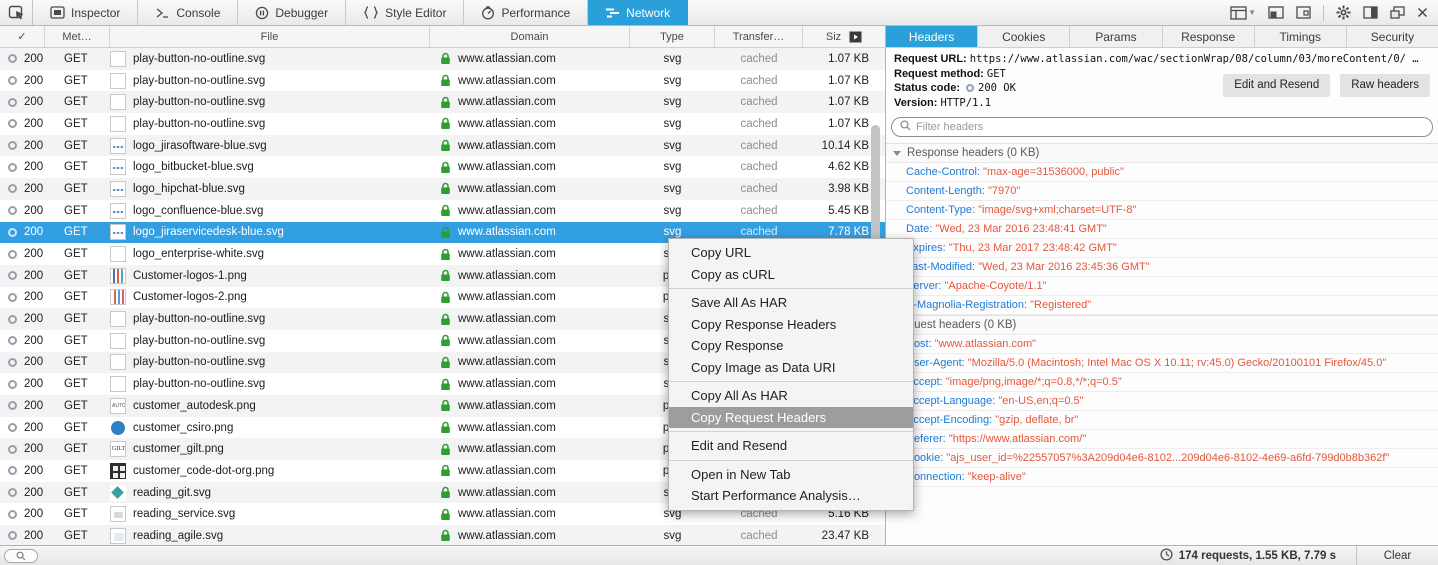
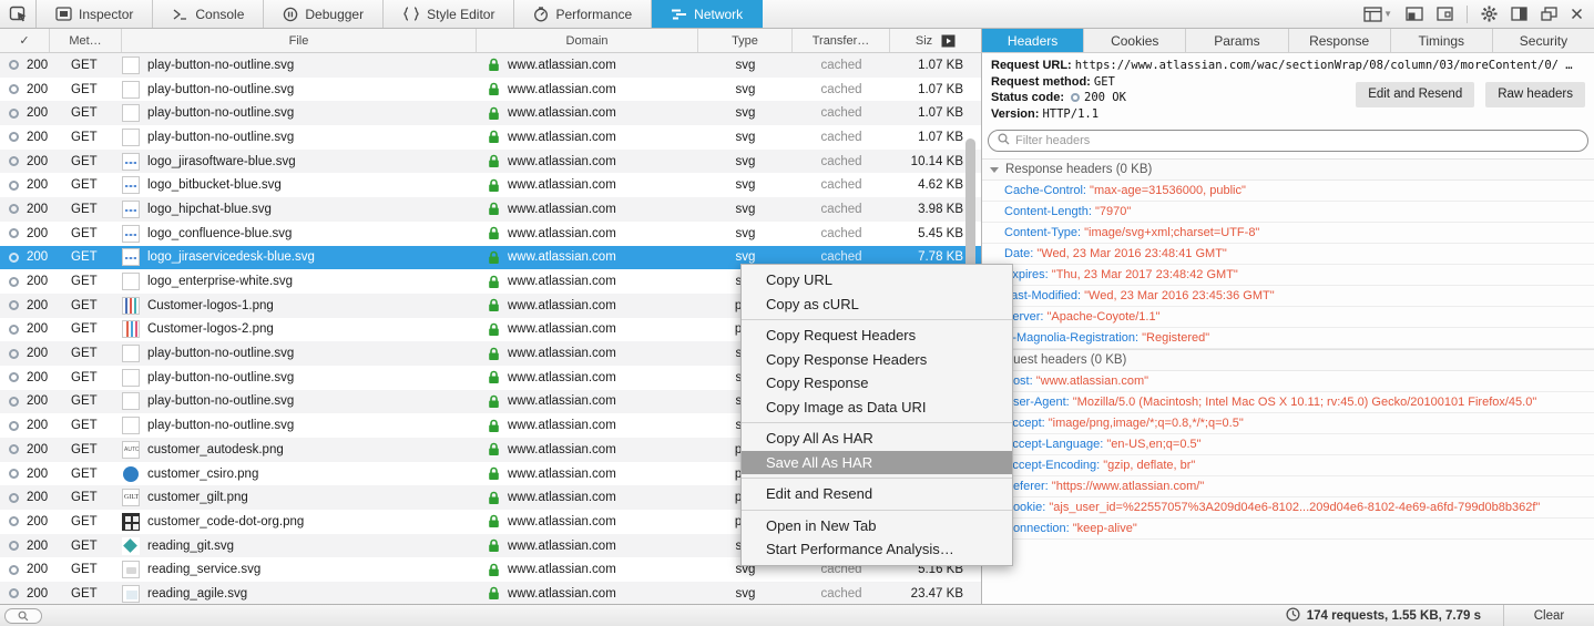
  Inspector
  Console
  Debugger
  Style Editor
  Performance
  Network
  ▼
  ✓
  Met…
  File
  Domain
  Type
  Transfer…
  Siz
  Headers
  Cookies
  Params
  Response
  Timings
  Security
  200
  GET
  play-button-no-outline.svg
  www.atlassian.com
  svg
  cached
  1.07 KB
  200
  GET
  play-button-no-outline.svg
  www.atlassian.com
  svg
  cached
  1.07 KB
  200
  GET
  play-button-no-outline.svg
  www.atlassian.com
  svg
  cached
  1.07 KB
  200
  GET
  play-button-no-outline.svg
  www.atlassian.com
  svg
  cached
  1.07 KB
  200
  GET
  logo_jirasoftware-blue.svg
  www.atlassian.com
  svg
  cached
  10.14 KB
  200
  GET
  logo_bitbucket-blue.svg
  www.atlassian.com
  svg
  cached
  4.62 KB
  200
  GET
  logo_hipchat-blue.svg
  www.atlassian.com
  svg
  cached
  3.98 KB
  200
  GET
  logo_confluence-blue.svg
  www.atlassian.com
  svg
  cached
  5.45 KB
  200
  GET
  logo_jiraservicedesk-blue.svg
  www.atlassian.com
  svg
  cached
  7.78 KB
  200
  GET
  logo_enterprise-white.svg
  www.atlassian.com
  200
  GET
  Customer-logos-1.png
  www.atlassian.com
  200
  GET
  Customer-logos-2.png
  www.atlassian.com
  200
  GET
  play-button-no-outline.svg
  www.atlassian.com
  200
  GET
  play-button-no-outline.svg
  www.atlassian.com
  200
  GET
  play-button-no-outline.svg
  www.atlassian.com
  200
  GET
  play-button-no-outline.svg
  www.atlassian.com
  200
  GET
  customer_autodesk.png
  www.atlassian.com
  200
  GET
  customer_csiro.png
  www.atlassian.com
  200
  GET
  customer_gilt.png
  www.atlassian.com
  200
  GET
  customer_code-dot-org.png
  www.atlassian.com
  200
  GET
  reading_git.svg
  www.atlassian.com
  200
  GET
  reading_service.svg
  www.atlassian.com
  svg
  cached
  5.16 KB
  200
  GET
  reading_agile.svg
  www.atlassian.com
  svg
  cached
  23.47 KB
  Request URL: https://www.atlassian.com/wac/sectionWrap/08/column/03/moreContent/0/ …
  Request method: GET
  Status code: 200 OK
  Version: HTTP/1.1
  Edit and Resend
  Raw headers
  Filter headers
  Response headers (0 KB)
  Cache-Control: "max-age=31536000, public"
  Content-Length: "7970"
  Content-Type: "image/svg+xml;charset=UTF-8"
  Date: "Wed, 23 Mar 2016 23:48:41 GMT"
  xpires: "Thu, 23 Mar 2017 23:48:42 GMT"
  ast-Modified: "Wed, 23 Mar 2016 23:45:36 GMT"
  erver: "Apache-Coyote/1.1"
  -Magnolia-Registration: "Registered"
  uest headers (0 KB)
  ost: "www.atlassian.com"
  ser-Agent: "Mozilla/5.0 (Macintosh; Intel Mac OS X 10.11; rv:45.0) Gecko/20100101 Firefox/45.0"
  ccept: "image/png,image/*;q=0.8,*/*;q=0.5"
  ccept-Language: "en-US,en;q=0.5"
  ccept-Encoding: "gzip, deflate, br"
  eferer: "https://www.atlassian.com/"
  ookie: "ajs_user_id=%22557057%3A209d04e6-8102...209d04e6-8102-4e69-a6fd-799d0b8b362f"
  onnection: "keep-alive"
  Copy URL
  Copy as cURL
- Save All As HAR
+ Copy Request Headers
  Copy Response Headers
  Copy Response
  Copy Image as Data URI
  Copy All As HAR
- Copy Request Headers
+ Save All As HAR
  Edit and Resend
  Open in New Tab
  Start Performance Analysis…
  174 requests, 1.55 KB, 7.79 s
  Clear
